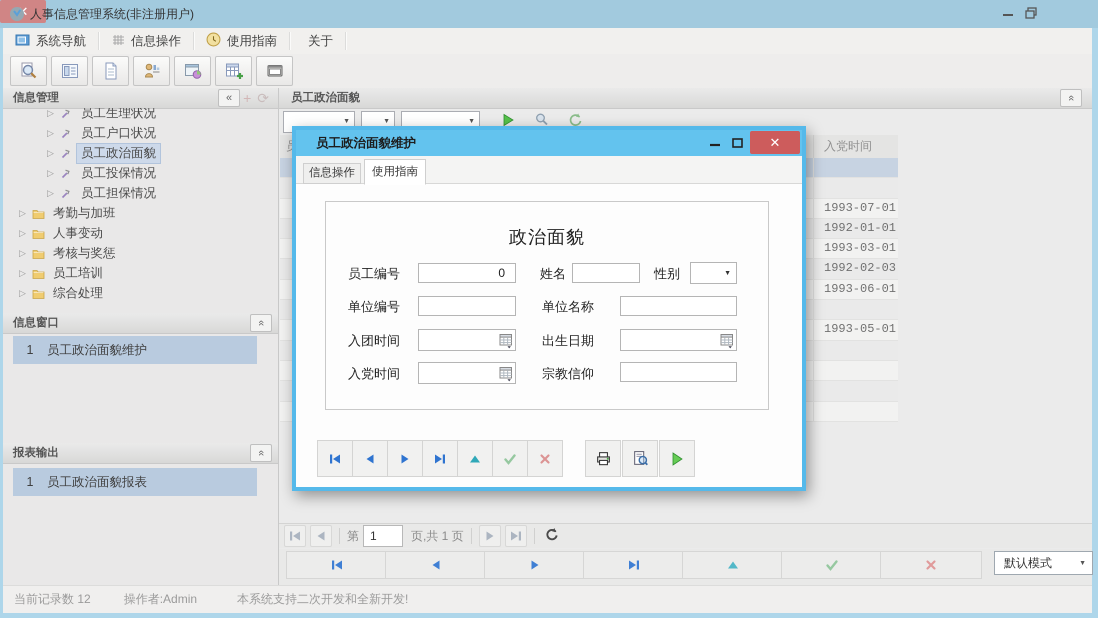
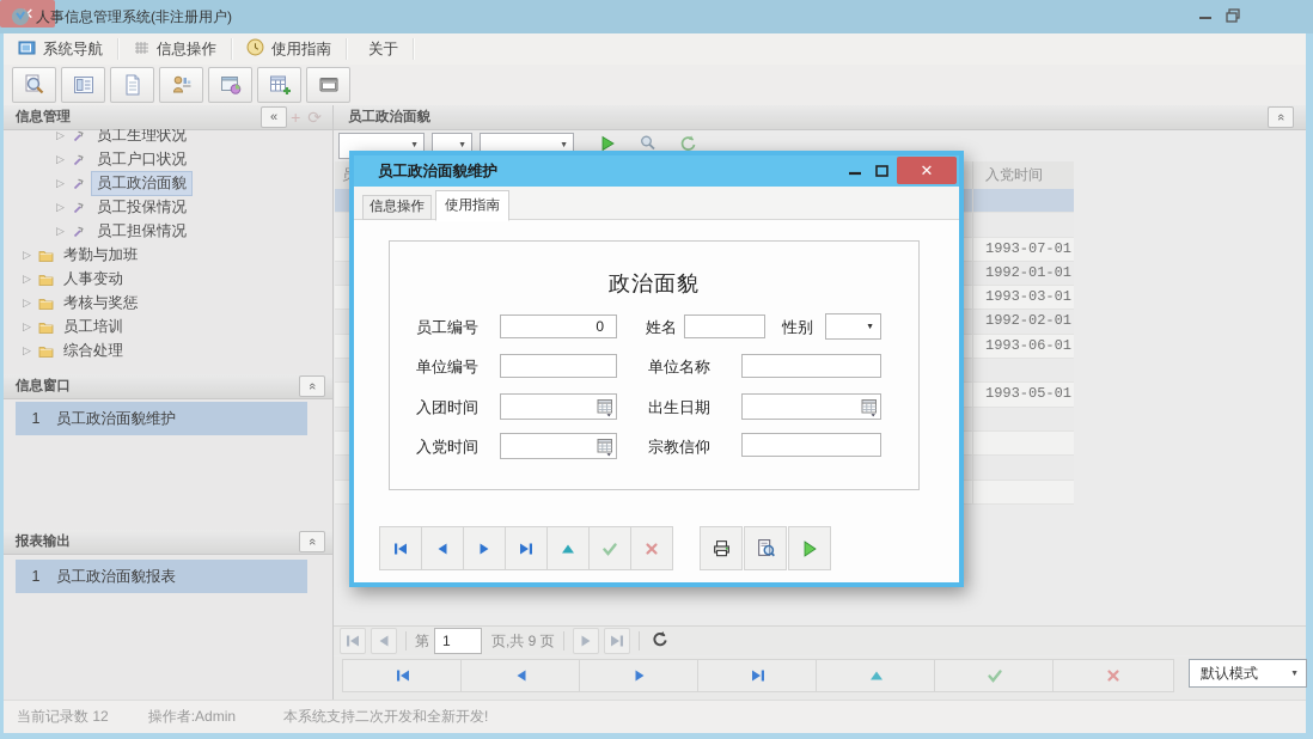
  人事信息管理系统(非注册用户)
  系统导航
  信息操作
  使用指南
  关于
  信息管理
  «
  +
  ⟳
  ▷
  员工生理状况
  ▷
  员工户口状况
  ▷
  员工政治面貌
  ▷
  员工投保情况
  ▷
  员工担保情况
  ▷
  考勤与加班
  ▷
  人事变动
  ▷
  考核与奖惩
  ▷
  员工培训
  ▷
  综合处理
  信息窗口
  1
  员工政治面貌维护
  报表输出
  1
  员工政治面貌报表
  员工政治面貌
  入党时间
  1993-07-01
  1992-01-01
  1993-03-01
- 1992-02-03
+ 1992-02-01
  1993-06-01
  1993-05-01
  第
  1
- 页,共 1 页
+ 页,共 9 页
  默认模式
  当前记录数 12
  操作者:Admin
  本系统支持二次开发和全新开发!
  员工政治面貌维护
  ✕
  信息操作
  使用指南
  政治面貌
  员工编号
  0
  姓名
  性别
  单位编号
  单位名称
  入团时间
  出生日期
  入党时间
  宗教信仰
